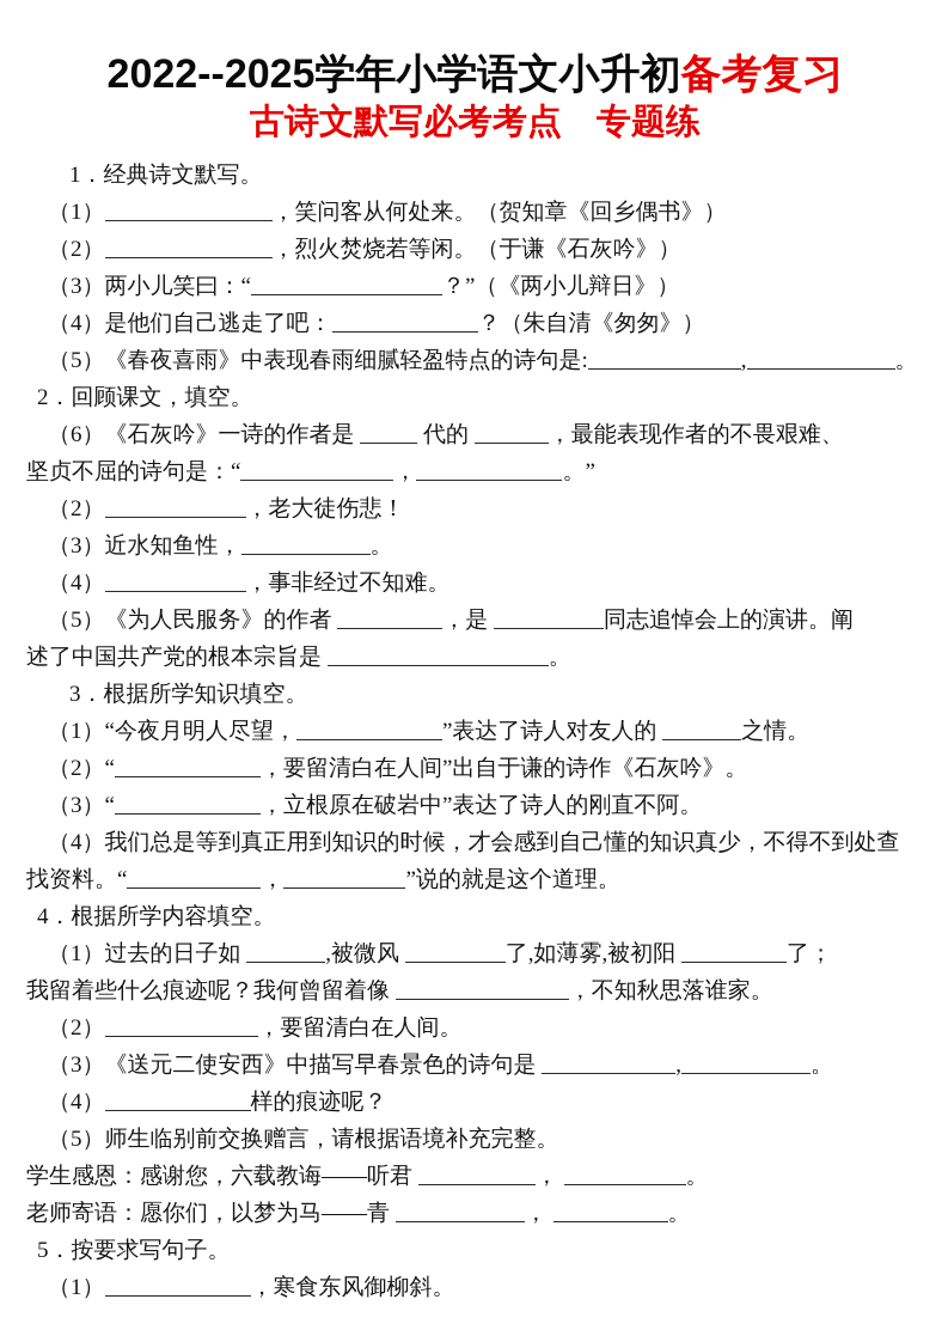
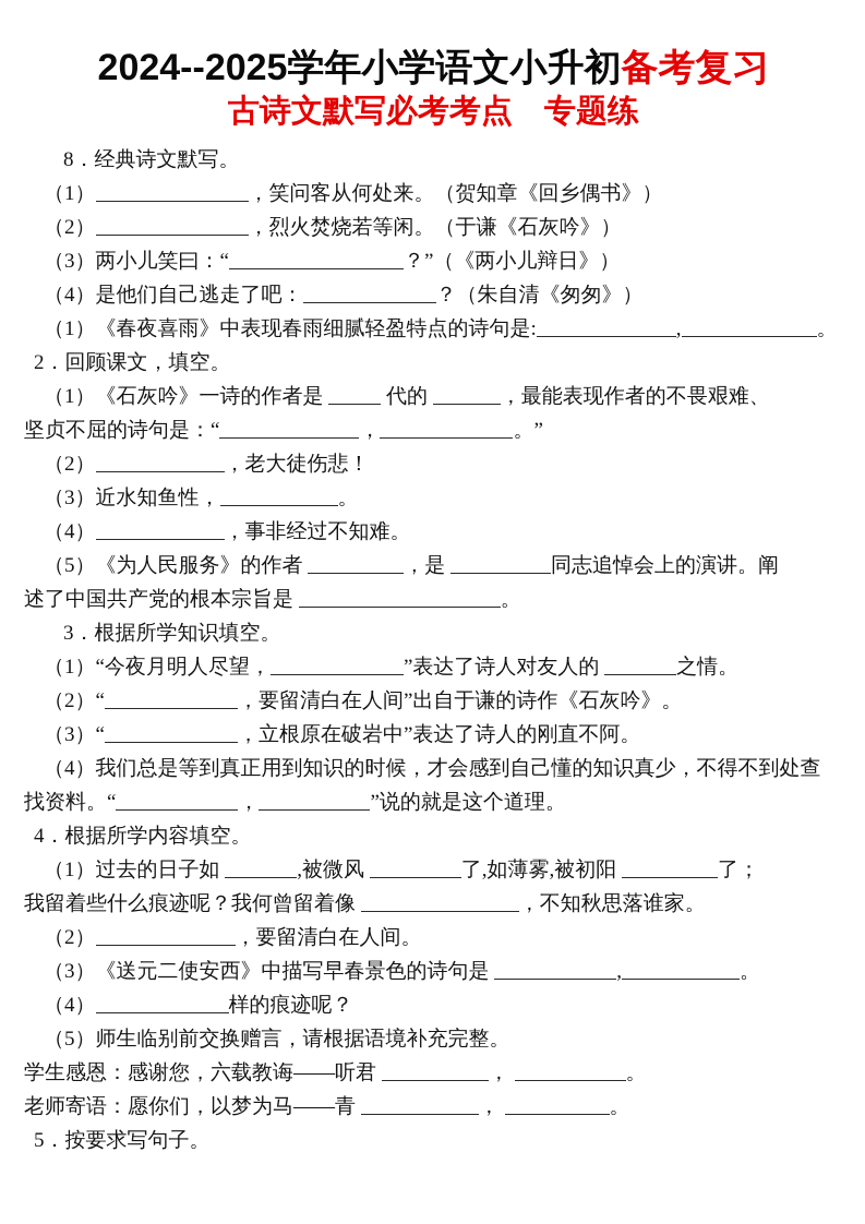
- 2022--2025学年小学语文小升初备考复习
+ 2024--2025学年小学语文小升初备考复习
  古诗文默写必考考点 专题练
- 1．经典诗文默写。
+ 8．经典诗文默写。
  （1） ，笑问客从何处来。（贺知章《回乡偶书》）
  （2） ，烈火焚烧若等闲。（于谦《石灰吟》）
  （3）两小儿笑曰：“ ？”（《两小儿辩日》）
  （4）是他们自己逃走了吧： ？（朱自清《匆匆》）
- （5）《春夜喜雨》中表现春雨细腻轻盈特点的诗句是: , 。
+ （1）《春夜喜雨》中表现春雨细腻轻盈特点的诗句是: , 。
  2．回顾课文，填空。
- （6）《石灰吟》一诗的作者是 代的 ，最能表现作者的不畏艰难、
+ （1）《石灰吟》一诗的作者是 代的 ，最能表现作者的不畏艰难、
  坚贞不屈的诗句是：“ ， 。”
  （2） ，老大徒伤悲！
  （3）近水知鱼性， 。
  （4） ，事非经过不知难。
  （5）《为人民服务》的作者 ，是 同志追悼会上的演讲。阐
  述了中国共产党的根本宗旨是 。
  3．根据所学知识填空。
  （1）“今夜月明人尽望， ”表达了诗人对友人的 之情。
  （2）“ ，要留清白在人间”出自于谦的诗作《石灰吟》。
  （3）“ ，立根原在破岩中”表达了诗人的刚直不阿。
  （4）我们总是等到真正用到知识的时候，才会感到自己懂的知识真少，不得不到处查
  找资料。“ ， ”说的就是这个道理。
  4．根据所学内容填空。
  （1）过去的日子如 ,被微风 了,如薄雾,被初阳 了；
  我留着些什么痕迹呢？我何曾留着像 ，不知秋思落谁家。
  （2） ，要留清白在人间。
  （3）《送元二使安西》中描写早春景色的诗句是 , 。
  （4） 样的痕迹呢？
  （5）师生临别前交换赠言，请根据语境补充完整。
  学生感恩：感谢您，六载教诲——听君 ， 。
  老师寄语：愿你们，以梦为马——青 ， 。
  5．按要求写句子。
- （1） ，寒食东风御柳斜。
